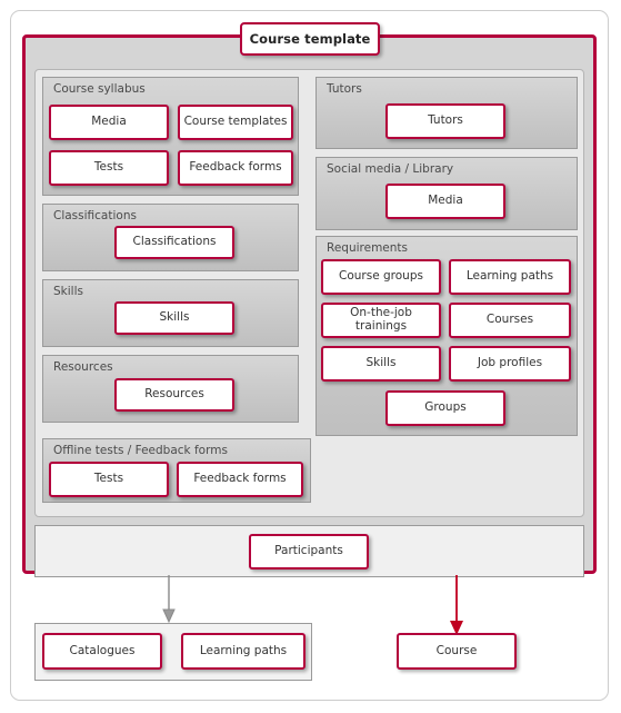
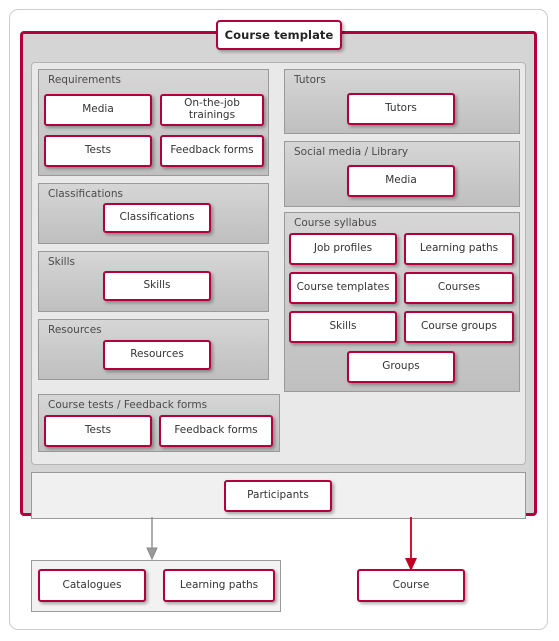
- Course syllabus
+ Requirements
  Media
- Course templates
+ On-the-job trainings
  Tests
  Feedback forms
  Classifications
  Classifications
  Skills
  Skills
  Resources
  Resources
- Offline tests / Feedback forms
+ Course tests / Feedback forms
  Tests
  Feedback forms
  Tutors
  Tutors
  Social media / Library
  Media
- Requirements
+ Course syllabus
- Course groups
+ Job profiles
  Learning paths
- On-the-job trainings
+ Course templates
  Courses
  Skills
- Job profiles
+ Course groups
  Groups
  Participants
  Catalogues
  Learning paths
  Course
  Course template
